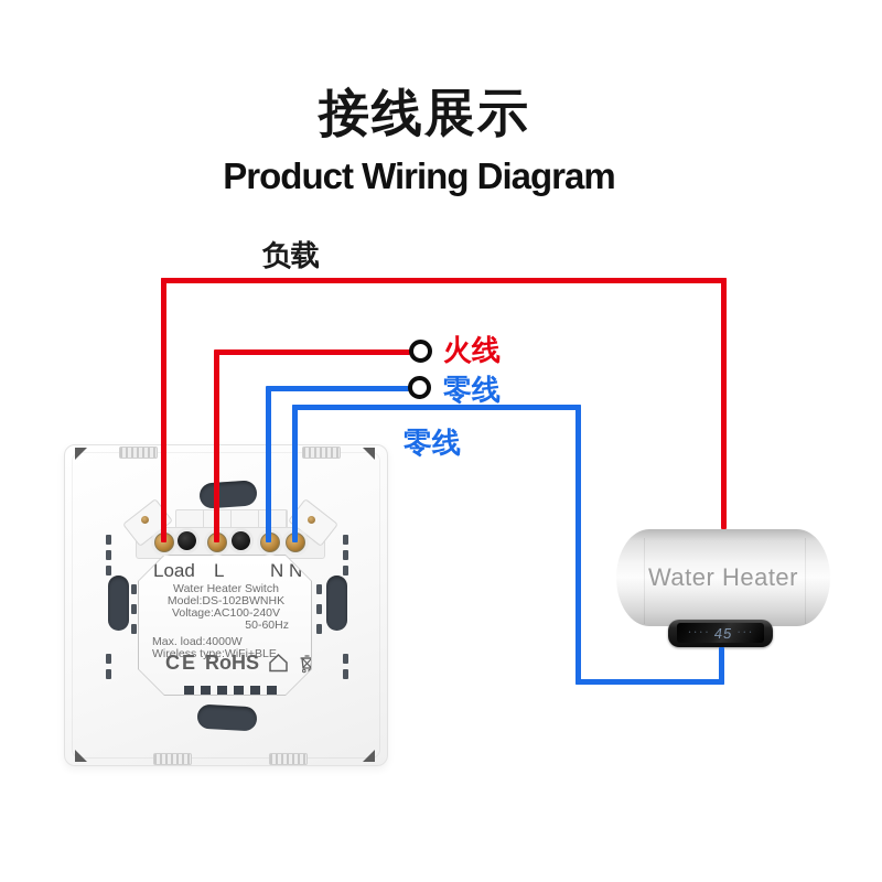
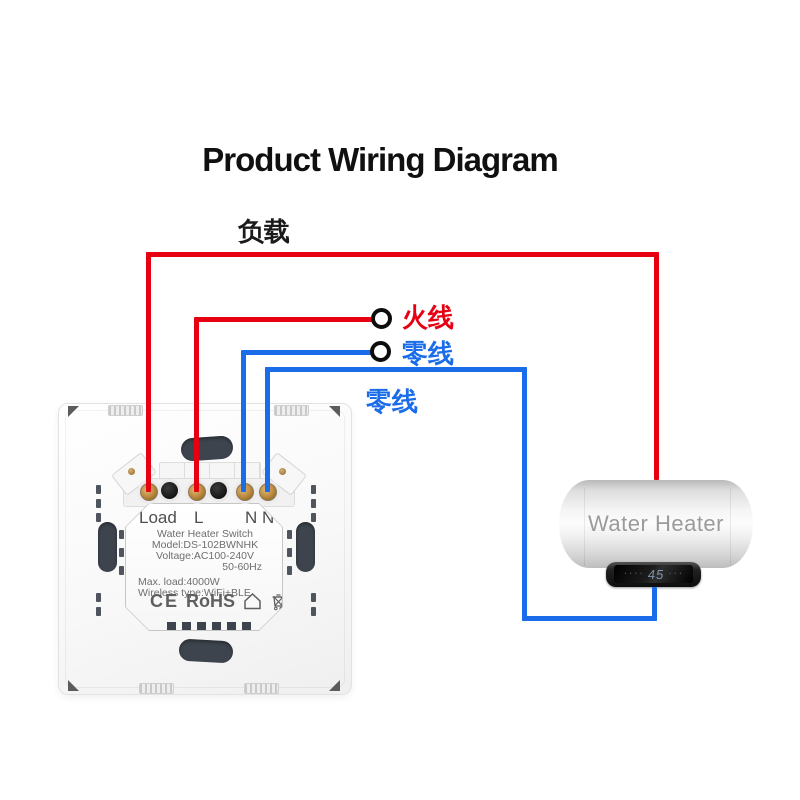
- 接线展示
  Product Wiring Diagram
  负载
  火线
  零线
  零线
  Load
  L
  N
  N
  Water Heater Switch
  Model:DS-102BWNHK
  Voltage:AC100-240V
  50-60Hz
  Max. load:4000W
  Wireless type:WiFi+BLE
  CE
  RoHS
  Water Heater
